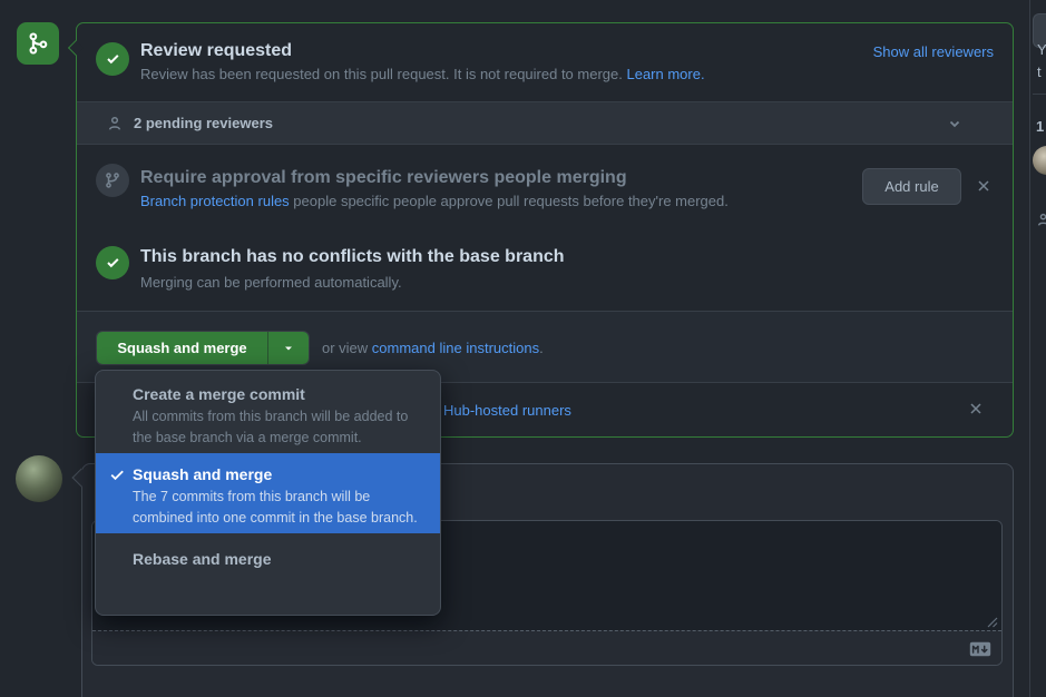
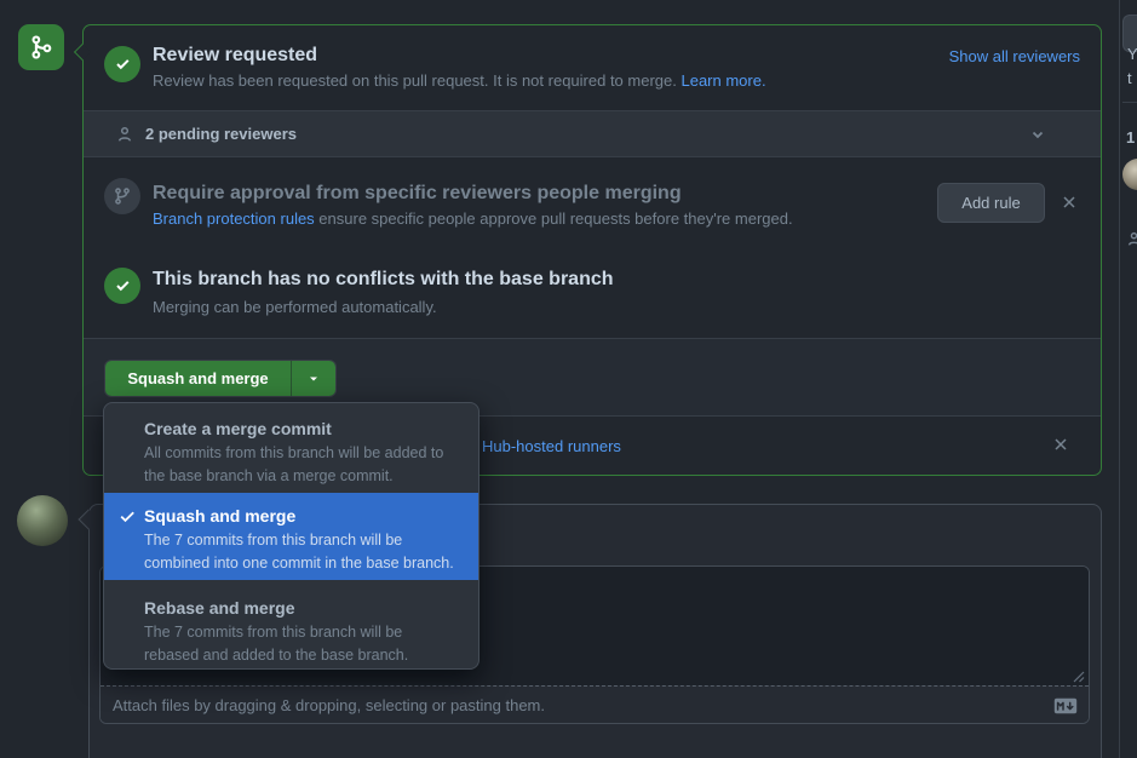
  Review requested
  Review has been requested on this pull request. It is not required to merge. Learn more.
  Show all reviewers
  2 pending reviewers
  Require approval from specific reviewers people merging
- Branch protection rules people specific people approve pull requests before they're merged.
+ Branch protection rules ensure specific people approve pull requests before they're merged.
  Add rule
  This branch has no conflicts with the base branch
  Merging can be performed automatically.
  Squash and merge
- or view command line instructions.
  Hub-hosted runners
  Create a merge commit
  All commits from this branch will be added to the base branch via a merge commit.
  Squash and merge
  The 7 commits from this branch will be combined into one commit in the base branch.
  Rebase and merge
+ The 7 commits from this branch will be rebased and added to the base branch.
+ Attach files by dragging & dropping, selecting or pasting them.
  Y
  t
  1
